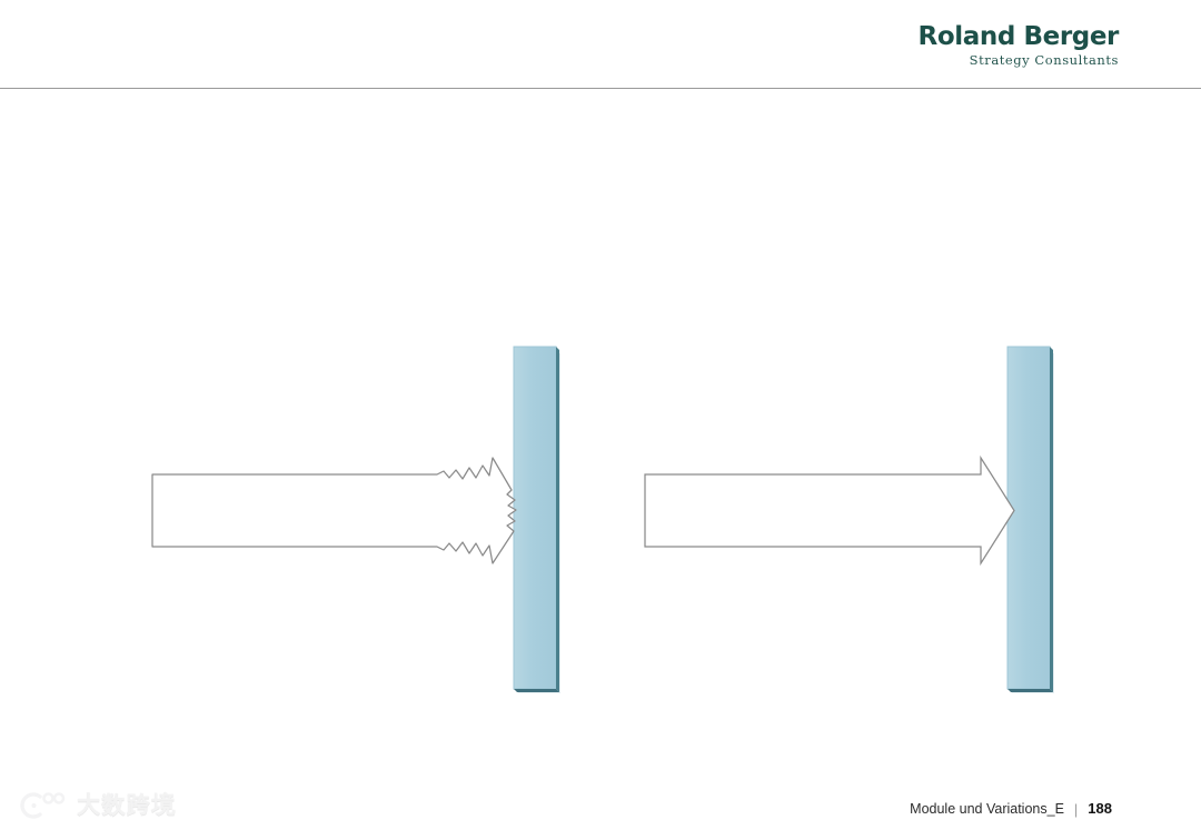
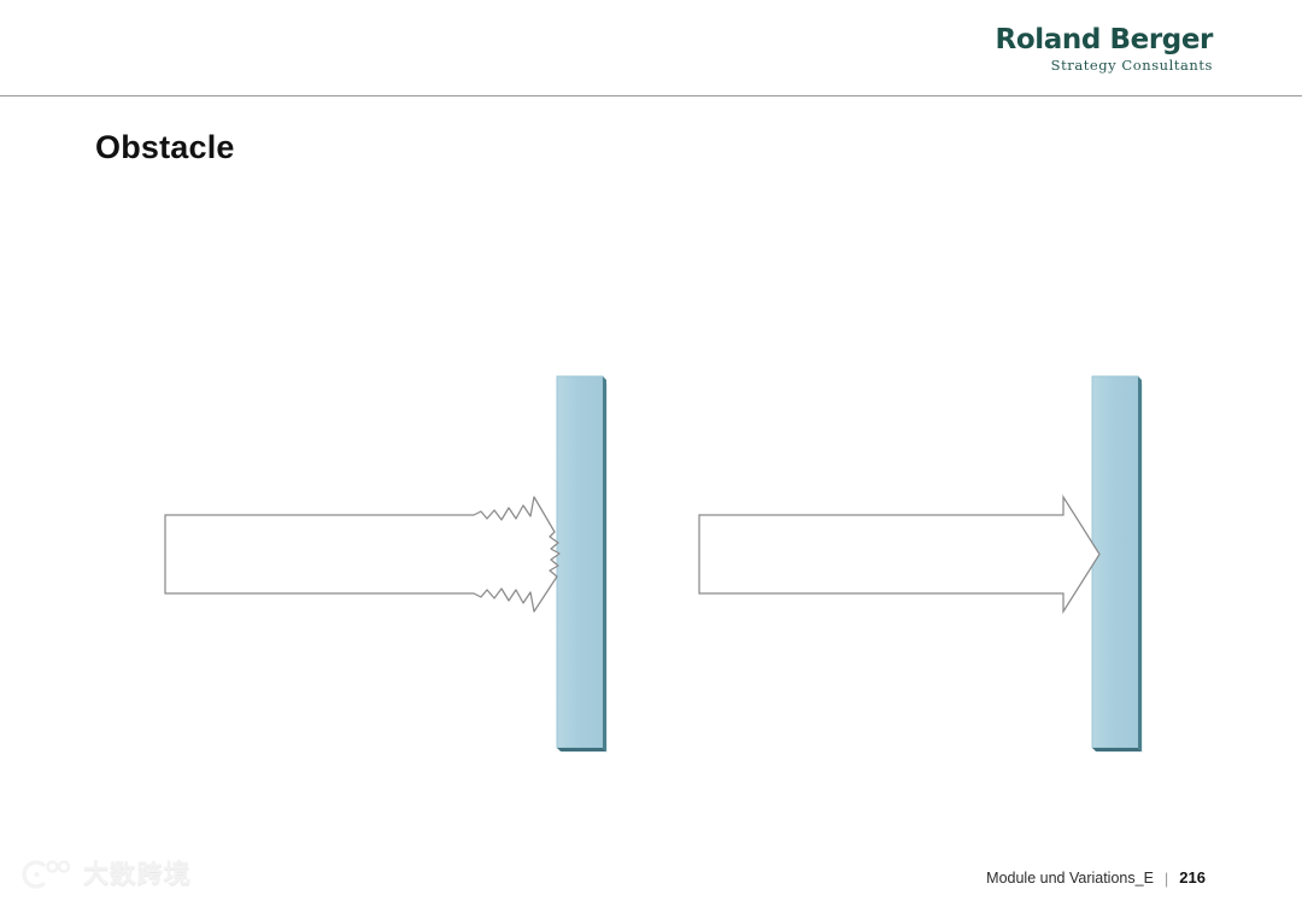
  Roland Berger
  Strategy Consultants
+ Obstacle
  Module und Variations_E
  |
- 188
+ 216
